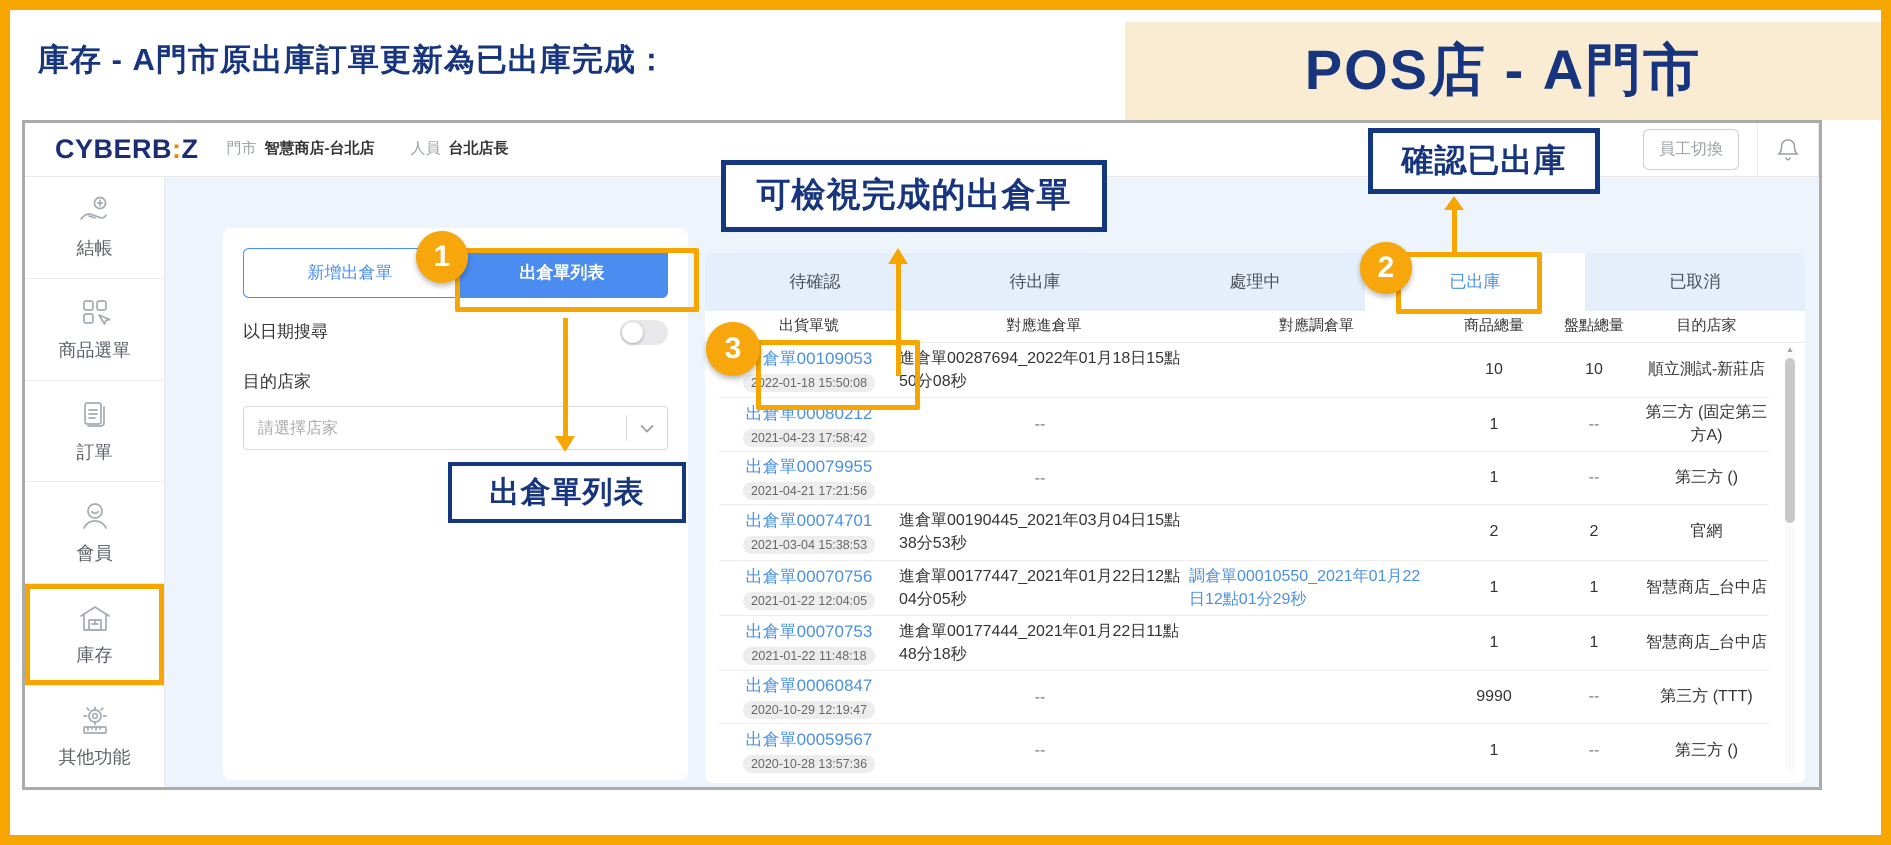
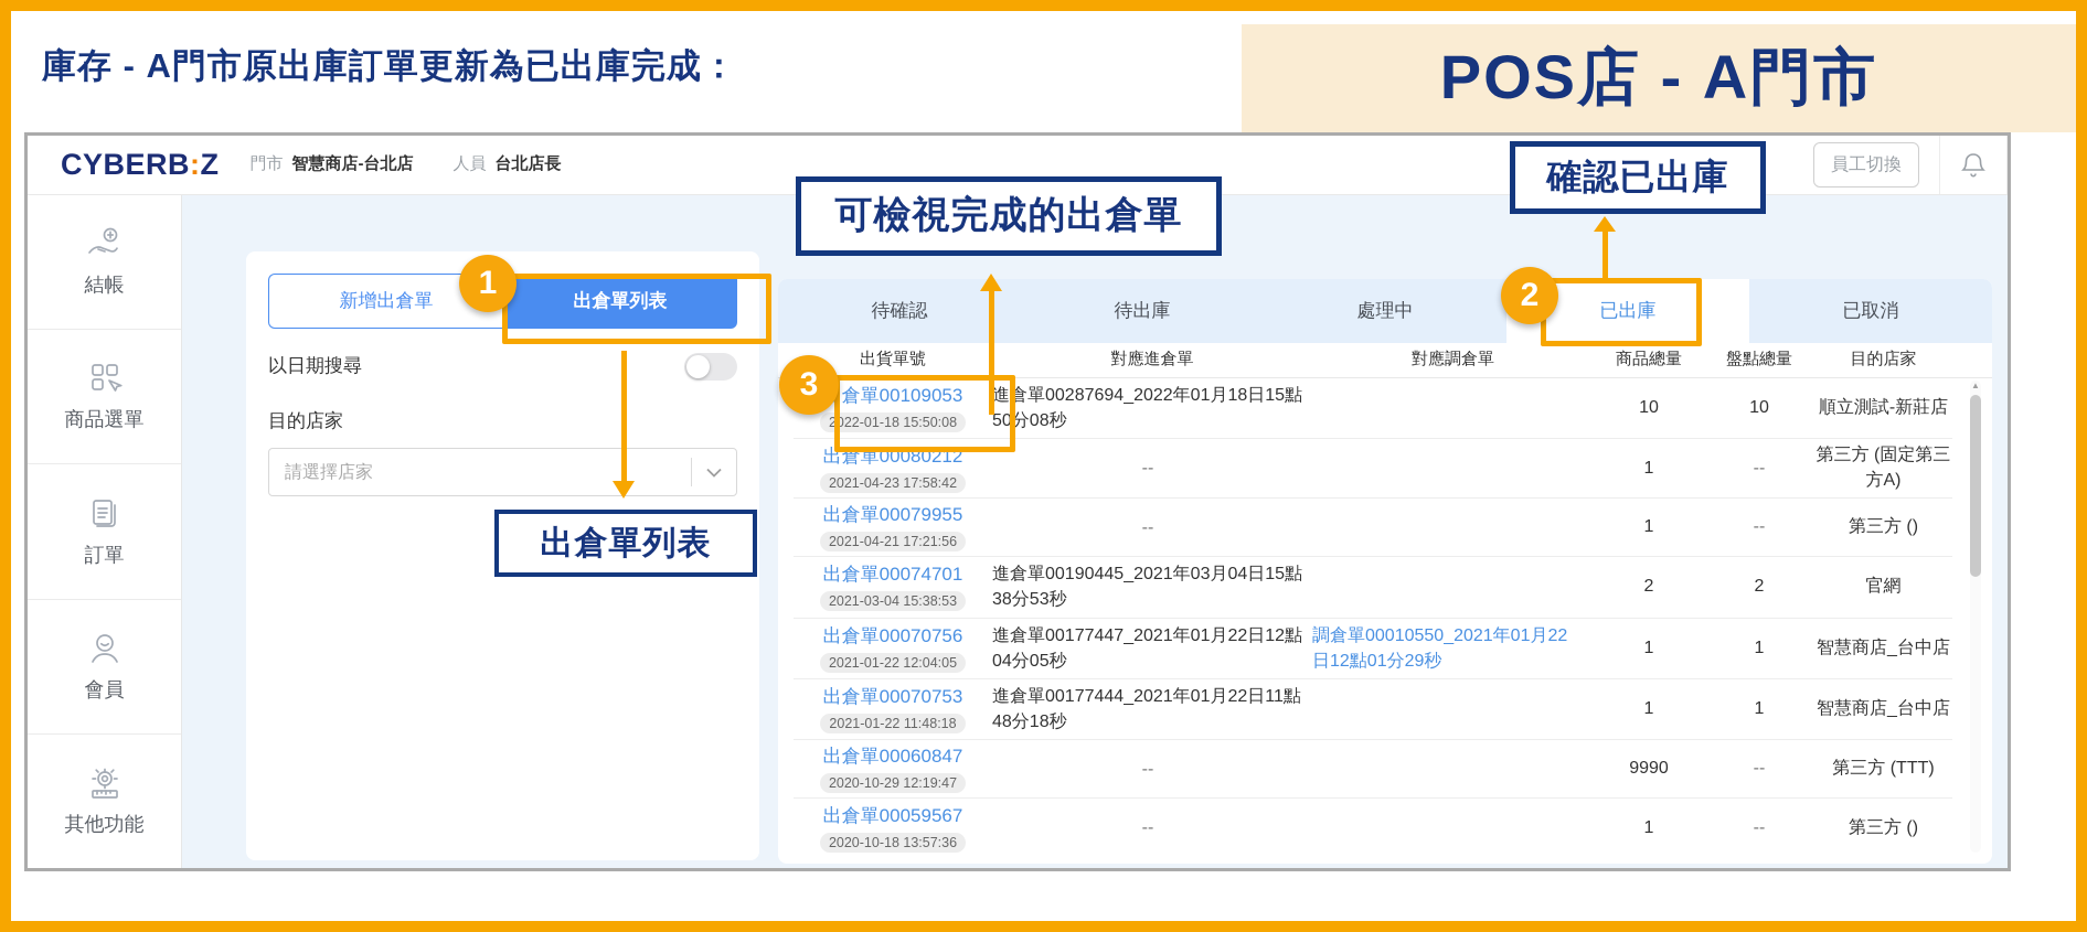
  庫存 - A門市原出庫訂單更新為已出庫完成：
  POS店 - A門市
  CYBERB:Z
  門市
  智慧商店-台北店
  人員
  台北店長
  員工切換
  結帳
  商品選單
  訂單
  會員
- 庫存
  其他功能
  新增出倉單
  出倉單列表
  以日期搜尋
  目的店家
  請選擇店家
  待確認
  待出庫
  處理中
  已出庫
  已取消
  出貨單號
  對應進倉單
  對應調倉單
  商品總量
  盤點總量
  目的店家
  倉單00109053
  2022-01-18 15:50:08
  進倉單00287694_2022年01月18日15點50分08秒
  10
  10
  順立測試-新莊店
  出倉單00080212
  2021-04-23 17:58:42
  --
  1
  --
  第三方 (固定第三方A)
  出倉單00079955
  2021-04-21 17:21:56
  --
  1
  --
  第三方 ()
  出倉單00074701
  2021-03-04 15:38:53
  進倉單00190445_2021年03月04日15點38分53秒
  2
  2
  官網
  出倉單00070756
  2021-01-22 12:04:05
  進倉單00177447_2021年01月22日12點04分05秒
  調倉單00010550_2021年01月22日12點01分29秒
  1
  1
  智慧商店_台中店
  出倉單00070753
  2021-01-22 11:48:18
  進倉單00177444_2021年01月22日11點48分18秒
  1
  1
  智慧商店_台中店
  出倉單00060847
  2020-10-29 12:19:47
  --
  9990
  --
  第三方 (TTT)
  出倉單00059567
- 2020-10-28 13:57:36
+ 2020-10-18 13:57:36
  --
  1
  --
  第三方 ()
  ▲
  可檢視完成的出倉單
  確認已出庫
  出倉單列表
  1
  2
  3
